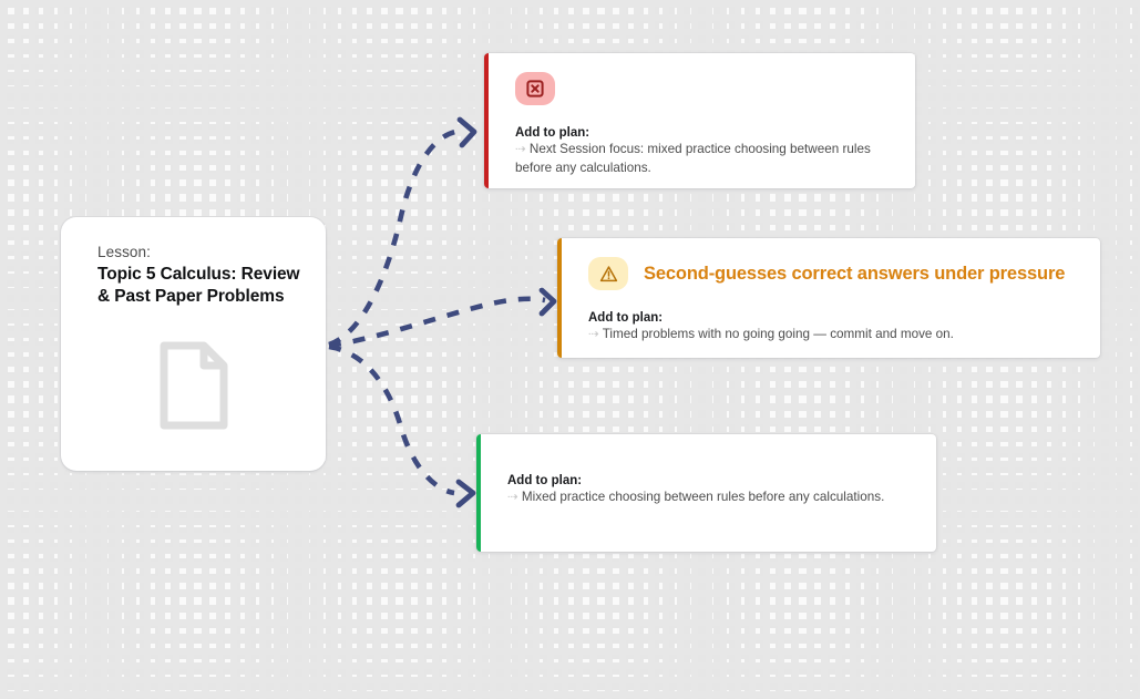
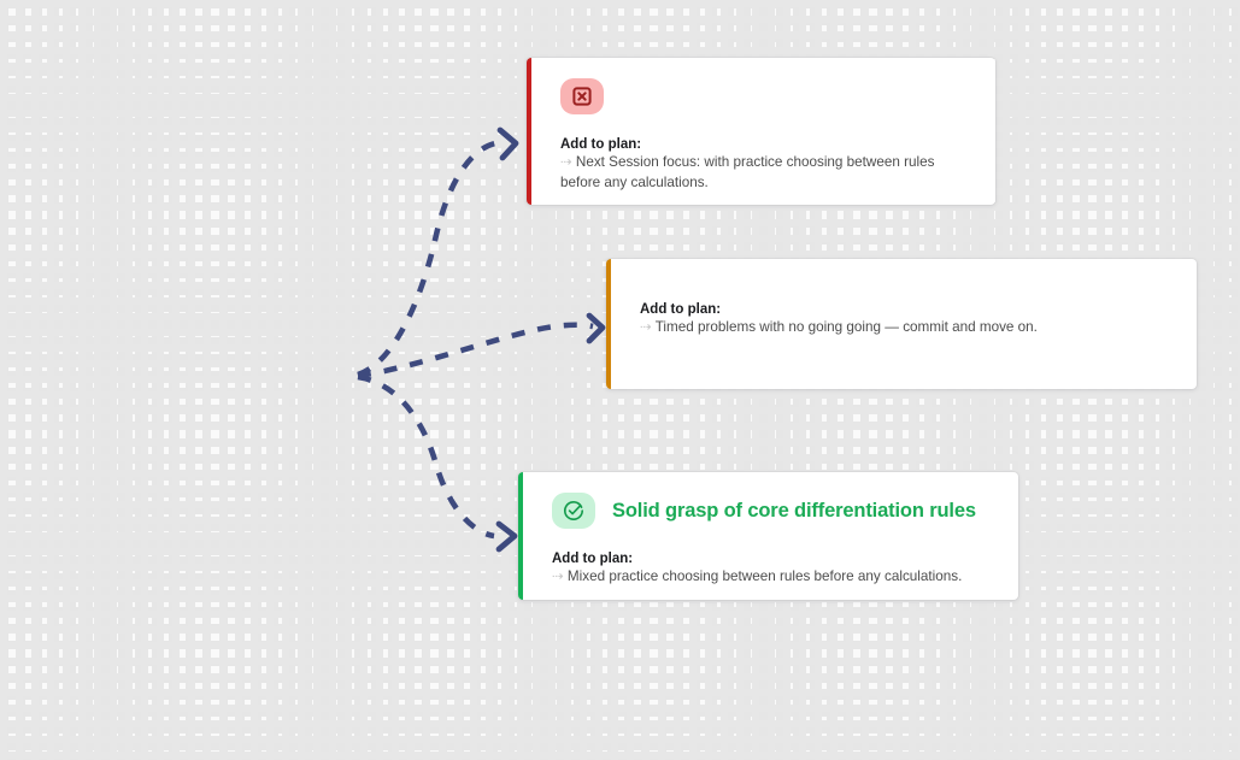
- Lesson:
- Topic 5 Calculus: Review & Past Paper Problems
  Add to plan:
- ⇢ Next Session focus: mixed practice choosing between rules before any calculations.
+ ⇢ Next Session focus: with practice choosing between rules before any calculations.
- Second-guesses correct answers under pressure
  Add to plan:
  ⇢ Timed problems with no going going — commit and move on.
+ Solid grasp of core differentiation rules
  Add to plan:
  ⇢ Mixed practice choosing between rules before any calculations.
